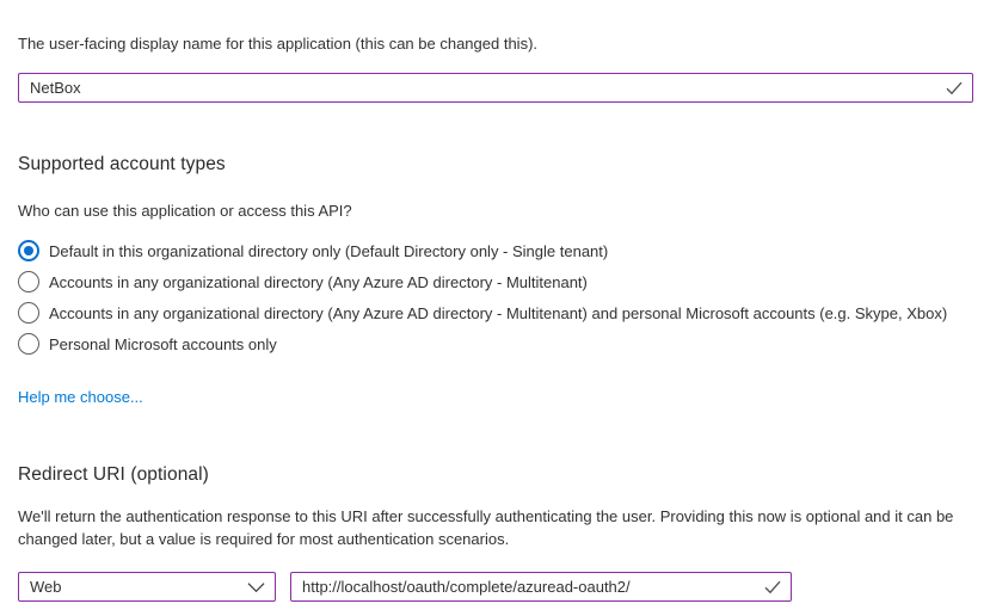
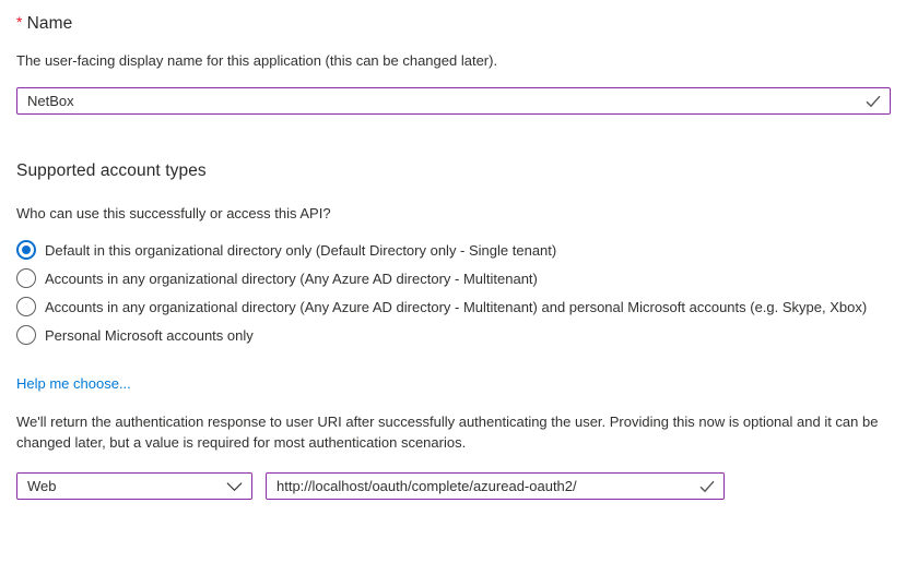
+ * Name
- The user-facing display name for this application (this can be changed this).
+ The user-facing display name for this application (this can be changed later).
  NetBox
  Supported account types
- Who can use this application or access this API?
+ Who can use this successfully or access this API?
  Default in this organizational directory only (Default Directory only - Single tenant)
  Accounts in any organizational directory (Any Azure AD directory - Multitenant)
  Accounts in any organizational directory (Any Azure AD directory - Multitenant) and personal Microsoft accounts (e.g. Skype, Xbox)
  Personal Microsoft accounts only
  Help me choose...
- Redirect URI (optional)
- We'll return the authentication response to this URI after successfully authenticating the user. Providing this now is optional and it can be changed later, but a value is required for most authentication scenarios.
+ We'll return the authentication response to user URI after successfully authenticating the user. Providing this now is optional and it can be changed later, but a value is required for most authentication scenarios.
  Web
  http://localhost/oauth/complete/azuread-oauth2/
